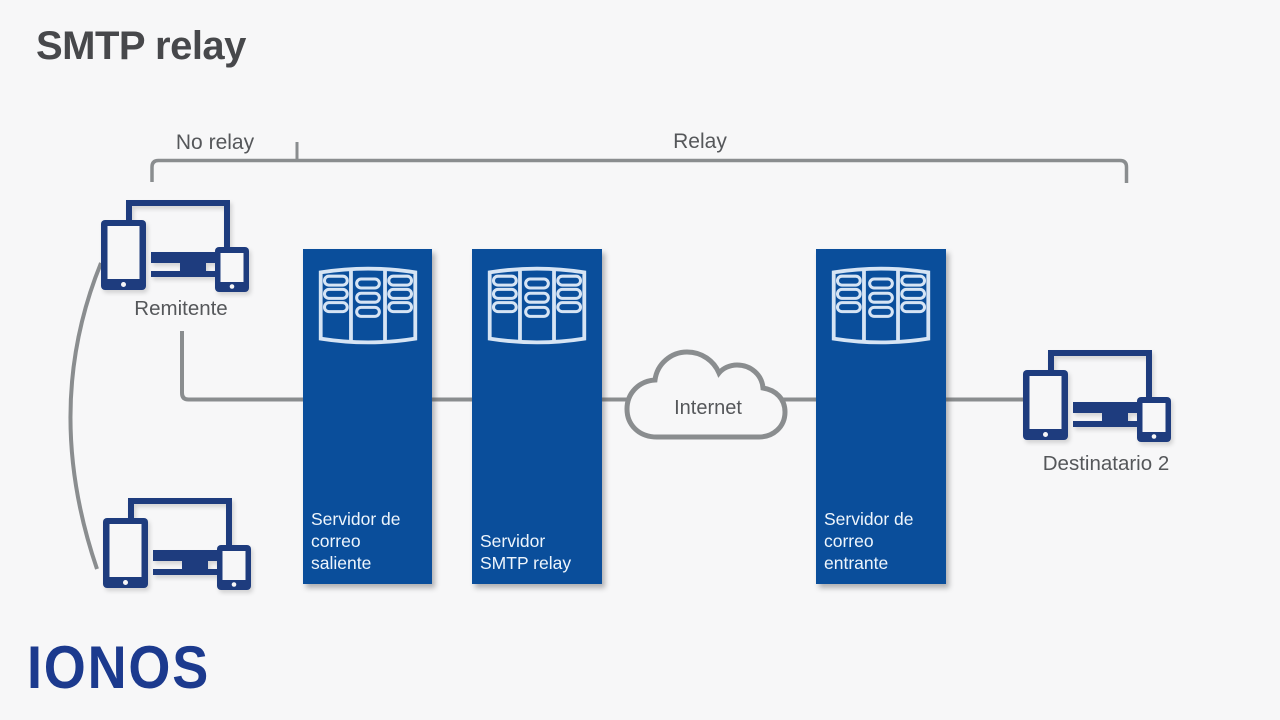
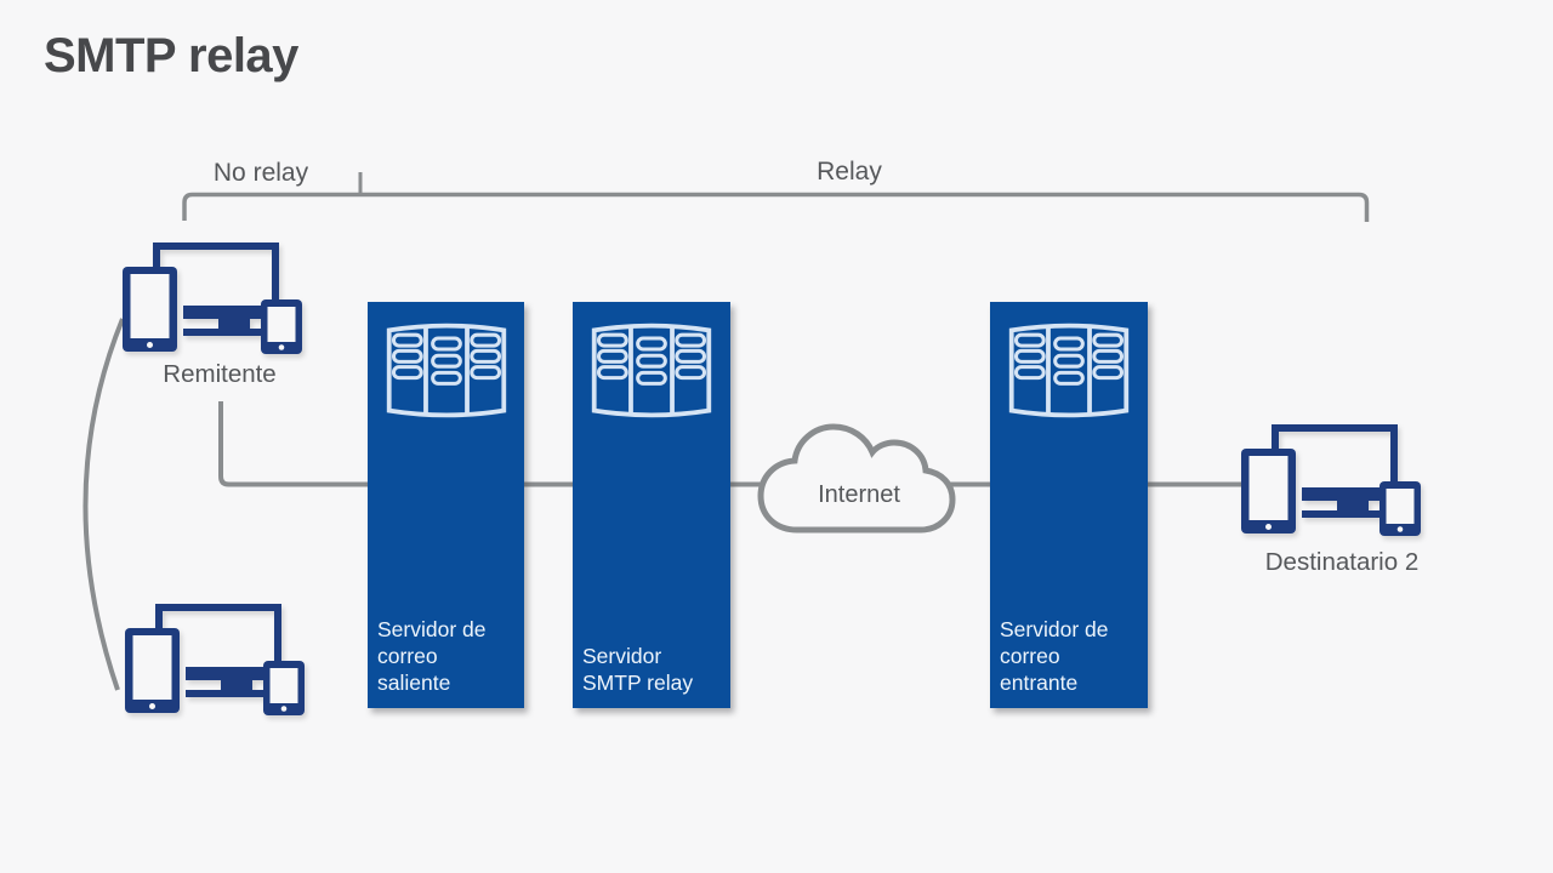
  SMTP relay
  No relay
  Relay
  Remitente
  Destinatario 2
  Servidor de
  correo
  saliente
  Servidor
  SMTP relay
  Servidor de
  correo
  entrante
  Internet
- IONOS
